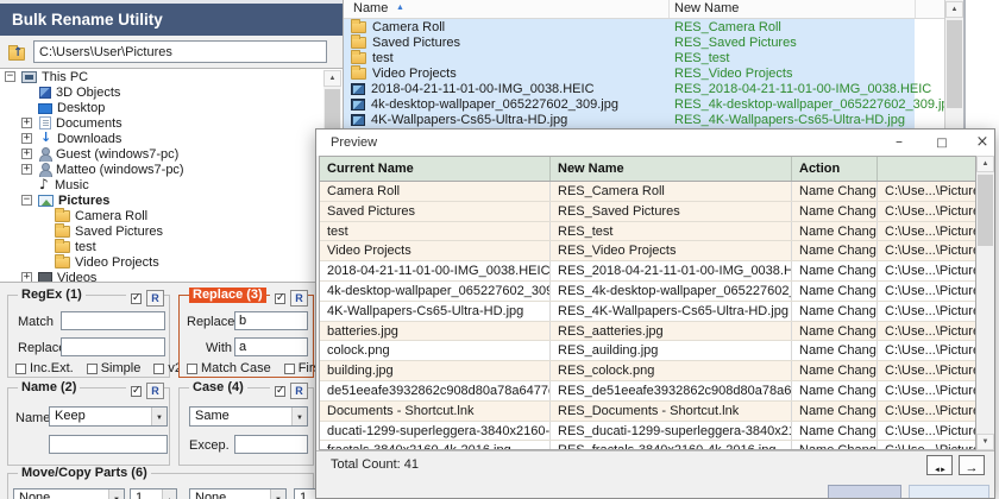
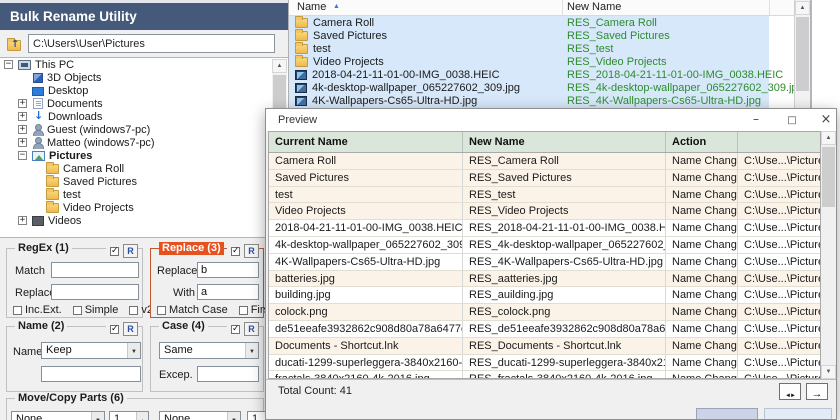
  Bulk Rename Utility
  C:\Users\User\Pictures
  This PC
  3D Objects
  Desktop
  Documents
  Downloads
  Guest (windows7-pc)
  Matteo (windows7-pc)
- Music
  Pictures
  Camera Roll
  Saved Pictures
  test
  Video Projects
  Videos
  RegEx (1)
  R
  Match
  Replac
  Inc.Ext.
  Simple
  Replace (3)
  R
  Replace
  b
  With
  a
  Match Case
  Name (2)
  R
  Name
  Keep
  Case (4)
  R
  Same
  Excep.
  Move/Copy Parts (6)
  None
  1
  None
  1
  Name
  New Name
  Camera Roll
  RES_Camera Roll
  Saved Pictures
  RES_Saved Pictures
  test
  RES_test
  Video Projects
  RES_Video Projects
  2018-04-21-11-01-00-IMG_0038.HEIC
  RES_2018-04-21-11-01-00-IMG_0038.HEIC
  4k-desktop-wallpaper_065227602_309.jpg
  RES_4k-desktop-wallpaper_065227602_309.j
  4K-Wallpapers-Cs65-Ultra-HD.jpg
  RES_4K-Wallpapers-Cs65-Ultra-HD.jpg
  Preview
  Current Name
  New Name
  Action
  Camera Roll
  RES_Camera Roll
  Name Chang
  C:\Use...\Pictur
  Saved Pictures
  RES_Saved Pictures
  Name Chang
  C:\Use...\Pictur
  test
  RES_test
  Name Chang
  C:\Use...\Pictur
  Video Projects
  RES_Video Projects
  Name Chang
  C:\Use...\Pictur
  2018-04-21-11-01-00-IMG_0038.HEIC
  RES_2018-04-21-11-01-00-IMG_0038.H
  Name Chang
  C:\Use...\Pictur
  4k-desktop-wallpaper_065227602_309
  RES_4k-desktop-wallpaper_065227602
  Name Chang
  C:\Use...\Pictur
  4K-Wallpapers-Cs65-Ultra-HD.jpg
  RES_4K-Wallpapers-Cs65-Ultra-HD.jpg
  Name Chang
  C:\Use...\Pictur
  batteries.jpg
  RES_aatteries.jpg
  Name Chang
  C:\Use...\Pictur
- colock.png
+ building.jpg
  RES_auilding.jpg
  Name Chang
  C:\Use...\Pictur
- building.jpg
+ colock.png
  RES_colock.png
  Name Chang
  C:\Use...\Pictur
  de51eeafe3932862c908d80a78a6477
  RES_de51eeafe3932862c908d80a78a6
  Name Chang
  C:\Use...\Pictur
  Documents - Shortcut.lnk
  RES_Documents - Shortcut.lnk
  Name Chang
  C:\Use...\Pictur
  ducati-1299-superleggera-3840x2160-
  RES_ducati-1299-superleggera-3840x21
  Name Chang
  C:\Use...\Pictur
  Total Count: 41
